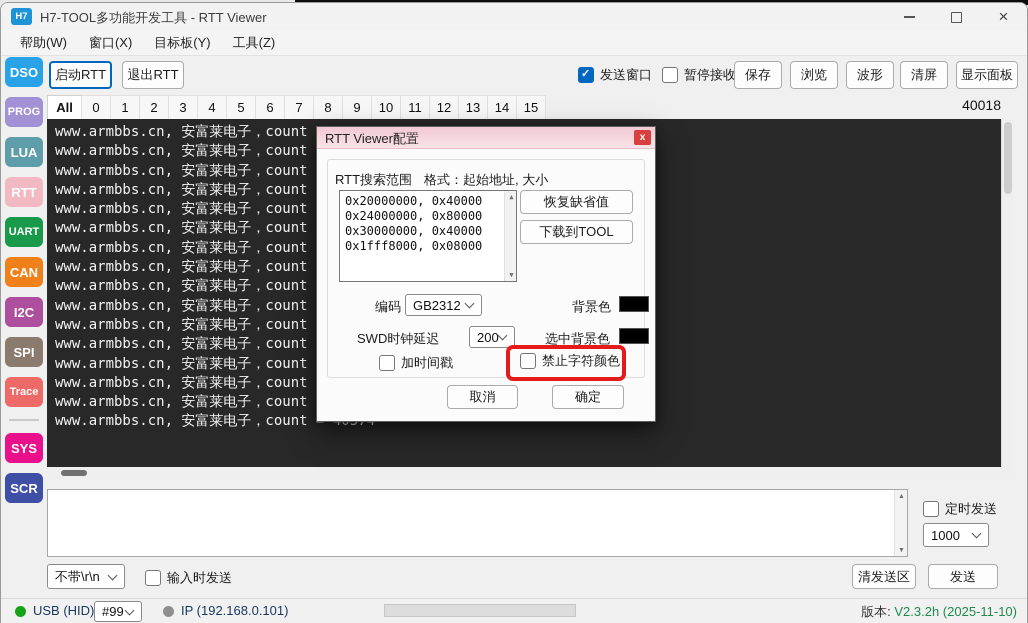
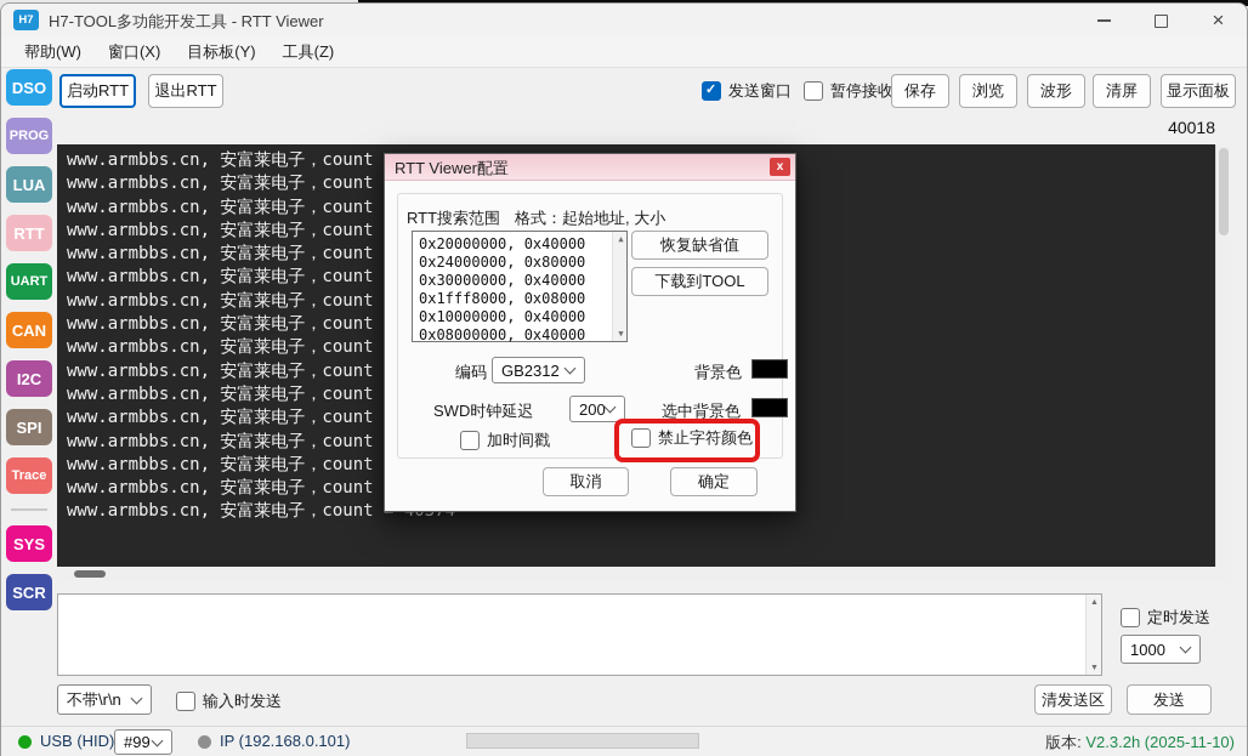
  H7
  H7-TOOL多功能开发工具 - RTT Viewer
  ×
  帮助(W)
  窗口(X)
  目标板(Y)
  工具(Z)
  DSO
  PROG
  LUA
  RTT
  UART
  CAN
  I2C
  SPI
  Trace
  SYS
  SCR
  启动RTT
  退出RTT
  发送窗口
  暂停接收
  保存
  浏览
  波形
  清屏
  显示面板
- All
- 0
- 1
- 2
- 3
- 4
- 5
- 6
- 7
- 8
- 9
- 10
- 11
- 12
- 13
- 14
- 15
  40018
  www.armbbs.cn, 安富莱电子，count
  www.armbbs.cn, 安富莱电子，count
  www.armbbs.cn, 安富莱电子，count
  www.armbbs.cn, 安富莱电子，count
  www.armbbs.cn, 安富莱电子，count
  www.armbbs.cn, 安富莱电子，count
  www.armbbs.cn, 安富莱电子，count
  www.armbbs.cn, 安富莱电子，count
  www.armbbs.cn, 安富莱电子，count
  www.armbbs.cn, 安富莱电子，count
  www.armbbs.cn, 安富莱电子，count
  www.armbbs.cn, 安富莱电子，count
  www.armbbs.cn, 安富莱电子，count
  www.armbbs.cn, 安富莱电子，count
  www.armbbs.cn, 安富莱电子，count
  www.armbbs.cn, 安富莱电子，count
  定时发送
  1000
  不带\r\n
  输入时发送
  清发送区
  发送
  USB (HID)
  #99
  IP (192.168.0.101)
  版本: V2.3.2h (2025-11-10)
  RTT Viewer配置
  x
  RTT搜索范围
  格式：起始地址, 大小
  ▲
  ▼
  0x20000000, 0x40000
  0x24000000, 0x80000
  0x30000000, 0x40000
  0x1fff8000, 0x08000
+ 0x10000000, 0x40000
+ 0x08000000, 0x40000
  恢复缺省值
  下载到TOOL
  编码
  GB2312
  背景色
  SWD时钟延迟
  200
  选中背景色
  加时间戳
  禁止字符颜色
  取消
  确定
